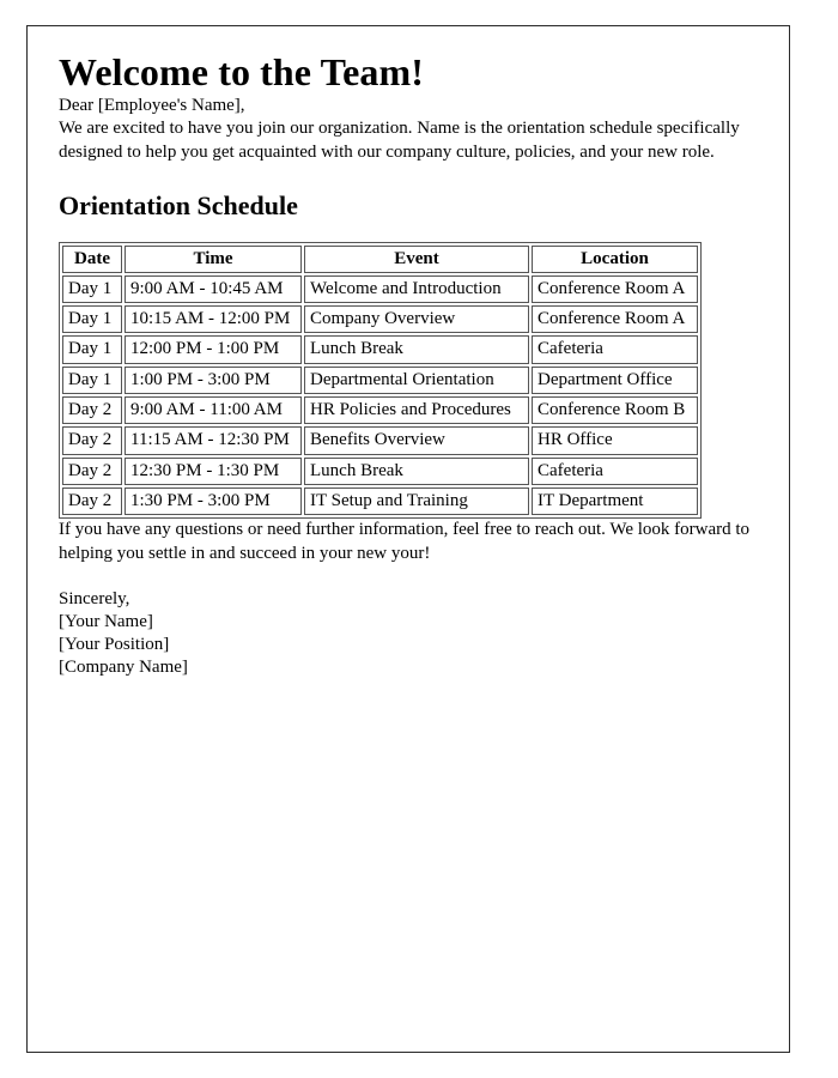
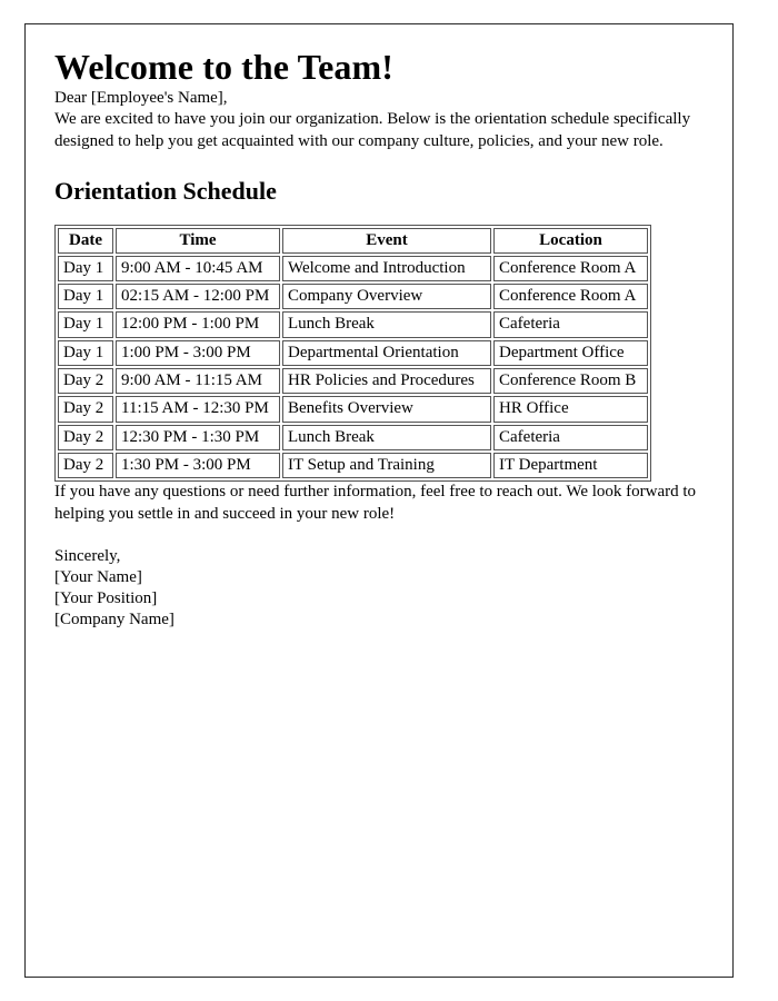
  Welcome to the Team!
  Dear [Employee's Name],
- We are excited to have you join our organization. Name is the orientation schedule specifically designed to help you get acquainted with our company culture, policies, and your new role.
+ We are excited to have you join our organization. Below is the orientation schedule specifically designed to help you get acquainted with our company culture, policies, and your new role.
  Orientation Schedule
  Date	Time	Event	Location
  Day 1	9:00 AM - 10:45 AM	Welcome and Introduction	Conference Room A
- Day 1	10:15 AM - 12:00 PM	Company Overview	Conference Room A
+ Day 1	02:15 AM - 12:00 PM	Company Overview	Conference Room A
  Day 1	12:00 PM - 1:00 PM	Lunch Break	Cafeteria
  Day 1	1:00 PM - 3:00 PM	Departmental Orientation	Department Office
- Day 2	9:00 AM - 11:00 AM	HR Policies and Procedures	Conference Room B
+ Day 2	9:00 AM - 11:15 AM	HR Policies and Procedures	Conference Room B
  Day 2	11:15 AM - 12:30 PM	Benefits Overview	HR Office
  Day 2	12:30 PM - 1:30 PM	Lunch Break	Cafeteria
  Day 2	1:30 PM - 3:00 PM	IT Setup and Training	IT Department
- If you have any questions or need further information, feel free to reach out. We look forward to helping you settle in and succeed in your new your!
+ If you have any questions or need further information, feel free to reach out. We look forward to helping you settle in and succeed in your new role!
  Sincerely,
  [Your Name]
  [Your Position]
  [Company Name]
